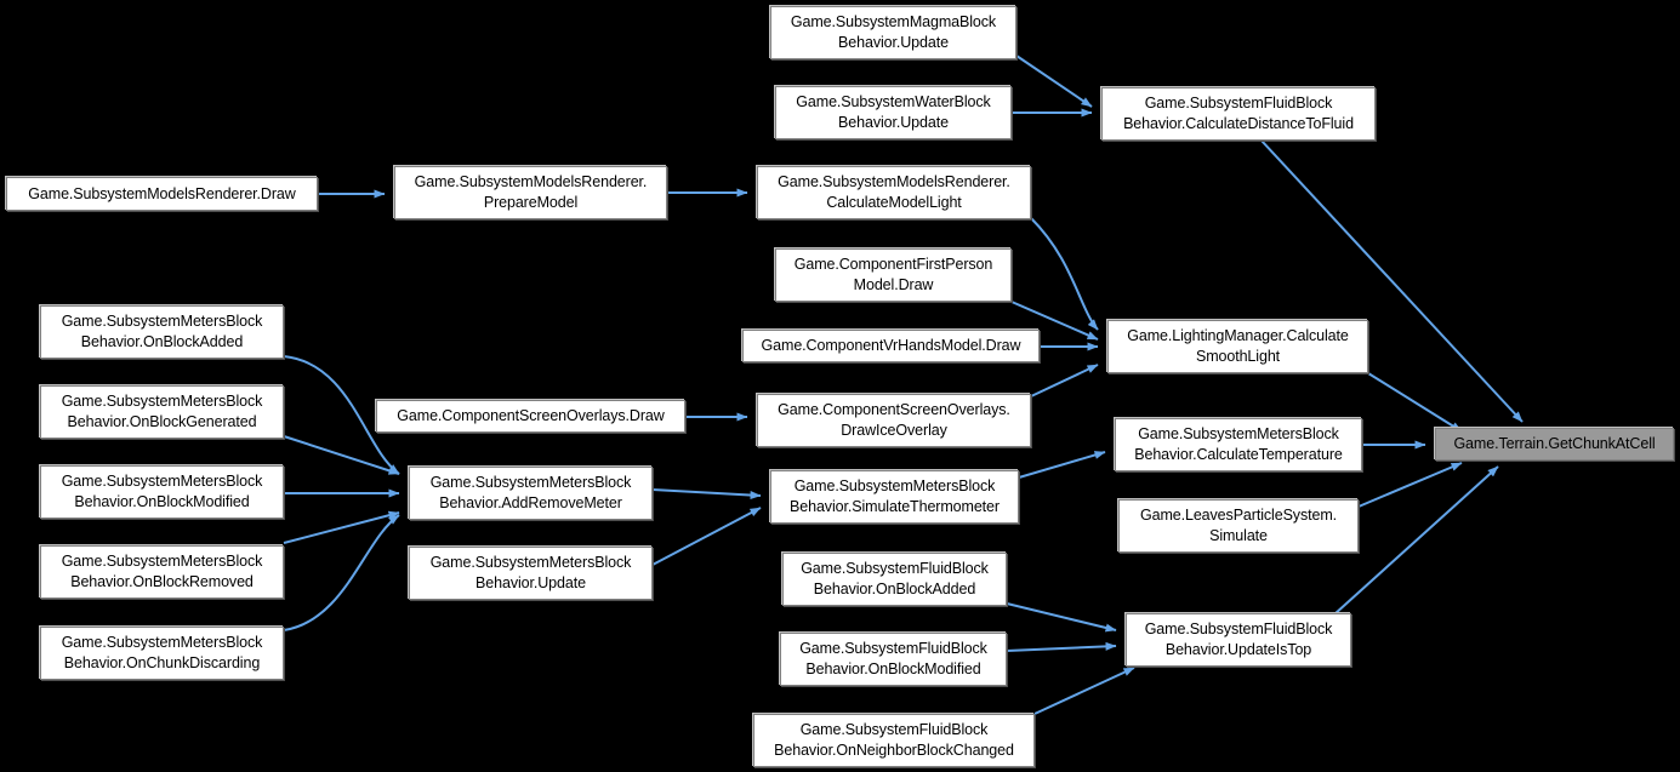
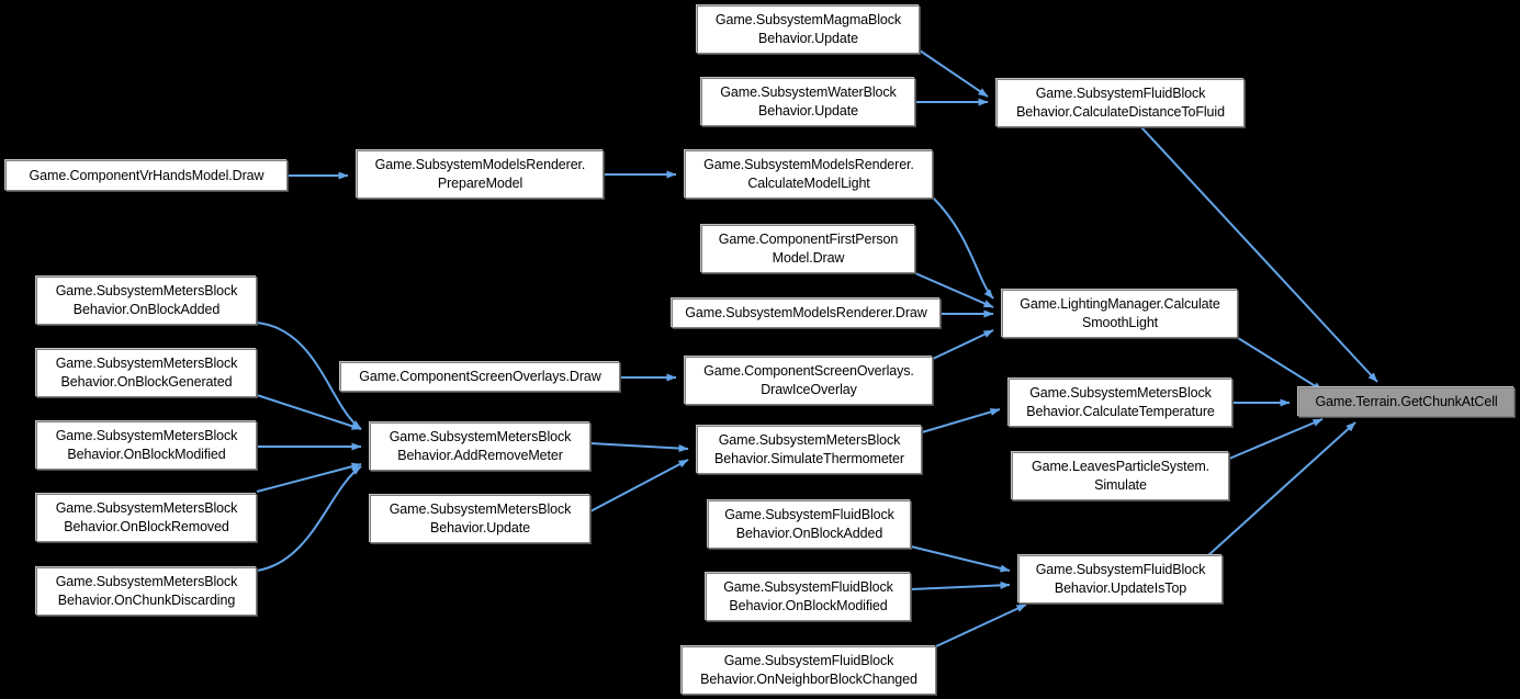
  Game.SubsystemMagmaBlock
  Behavior.Update
  Game.SubsystemWaterBlock
  Behavior.Update
  Game.SubsystemFluidBlock
  Behavior.CalculateDistanceToFluid
- Game.SubsystemModelsRenderer.Draw
+ Game.ComponentVrHandsModel.Draw
  Game.SubsystemModelsRenderer.
  PrepareModel
  Game.SubsystemModelsRenderer.
  CalculateModelLight
  Game.ComponentFirstPerson
  Model.Draw
- Game.ComponentVrHandsModel.Draw
+ Game.SubsystemModelsRenderer.Draw
  Game.LightingManager.Calculate
  SmoothLight
  Game.SubsystemMetersBlock
  Behavior.OnBlockAdded
  Game.SubsystemMetersBlock
  Behavior.OnBlockGenerated
  Game.SubsystemMetersBlock
  Behavior.OnBlockModified
  Game.SubsystemMetersBlock
  Behavior.OnBlockRemoved
  Game.SubsystemMetersBlock
  Behavior.OnChunkDiscarding
  Game.ComponentScreenOverlays.Draw
  Game.SubsystemMetersBlock
  Behavior.AddRemoveMeter
  Game.SubsystemMetersBlock
  Behavior.Update
  Game.ComponentScreenOverlays.
  DrawIceOverlay
  Game.SubsystemMetersBlock
  Behavior.SimulateThermometer
  Game.SubsystemMetersBlock
  Behavior.CalculateTemperature
  Game.LeavesParticleSystem.
  Simulate
  Game.SubsystemFluidBlock
  Behavior.OnBlockAdded
  Game.SubsystemFluidBlock
  Behavior.OnBlockModified
  Game.SubsystemFluidBlock
  Behavior.OnNeighborBlockChanged
  Game.SubsystemFluidBlock
  Behavior.UpdateIsTop
  Game.Terrain.GetChunkAtCell
